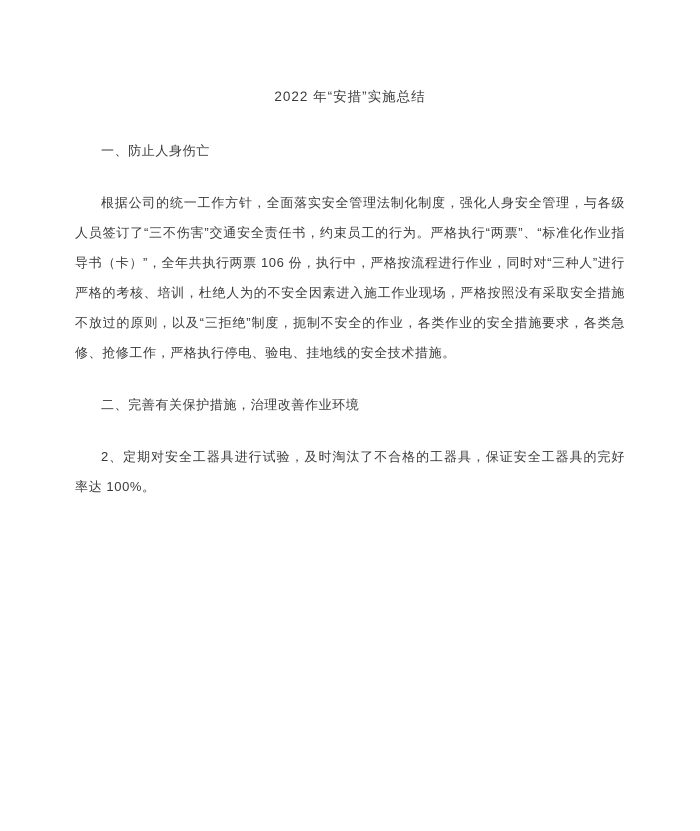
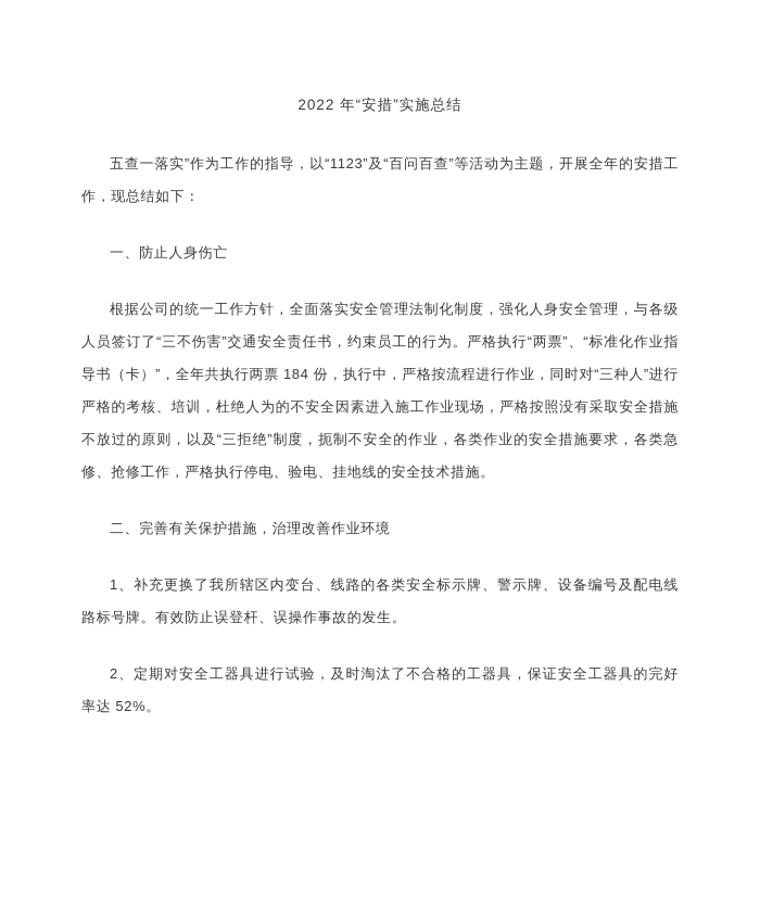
  2022 年“安措”实施总结
+ 五查一落实”作为工作的指导，以“1123”及“百问百查”等活动为主题，开展全年的安措工作，现总结如下：
  一、防止人身伤亡
- 根据公司的统一工作方针，全面落实安全管理法制化制度，强化人身安全管理，与各级人员签订了“三不伤害”交通安全责任书，约束员工的行为。严格执行“两票”、“标准化作业指导书（卡）”，全年共执行两票 106 份，执行中，严格按流程进行作业，同时对“三种人”进行严格的考核、培训，杜绝人为的不安全因素进入施工作业现场，严格按照没有采取安全措施不放过的原则，以及“三拒绝”制度，扼制不安全的作业，各类作业的安全措施要求，各类急修、抢修工作，严格执行停电、验电、挂地线的安全技术措施。
+ 根据公司的统一工作方针，全面落实安全管理法制化制度，强化人身安全管理，与各级人员签订了“三不伤害”交通安全责任书，约束员工的行为。严格执行“两票”、“标准化作业指导书（卡）”，全年共执行两票 184 份，执行中，严格按流程进行作业，同时对“三种人”进行严格的考核、培训，杜绝人为的不安全因素进入施工作业现场，严格按照没有采取安全措施不放过的原则，以及“三拒绝”制度，扼制不安全的作业，各类作业的安全措施要求，各类急修、抢修工作，严格执行停电、验电、挂地线的安全技术措施。
  二、完善有关保护措施，治理改善作业环境
+ 1、补充更换了我所辖区内变台、线路的各类安全标示牌、警示牌、设备编号及配电线路标号牌。有效防止误登杆、误操作事故的发生。
- 2、定期对安全工器具进行试验，及时淘汰了不合格的工器具，保证安全工器具的完好率达 100%。
+ 2、定期对安全工器具进行试验，及时淘汰了不合格的工器具，保证安全工器具的完好率达 52%。
